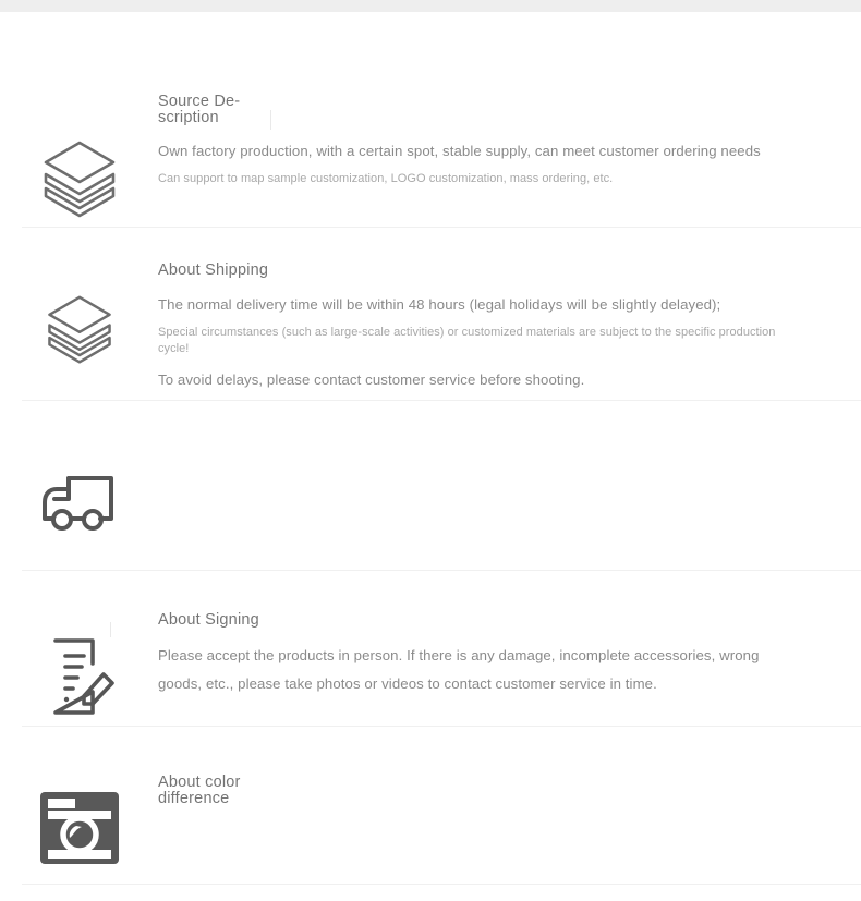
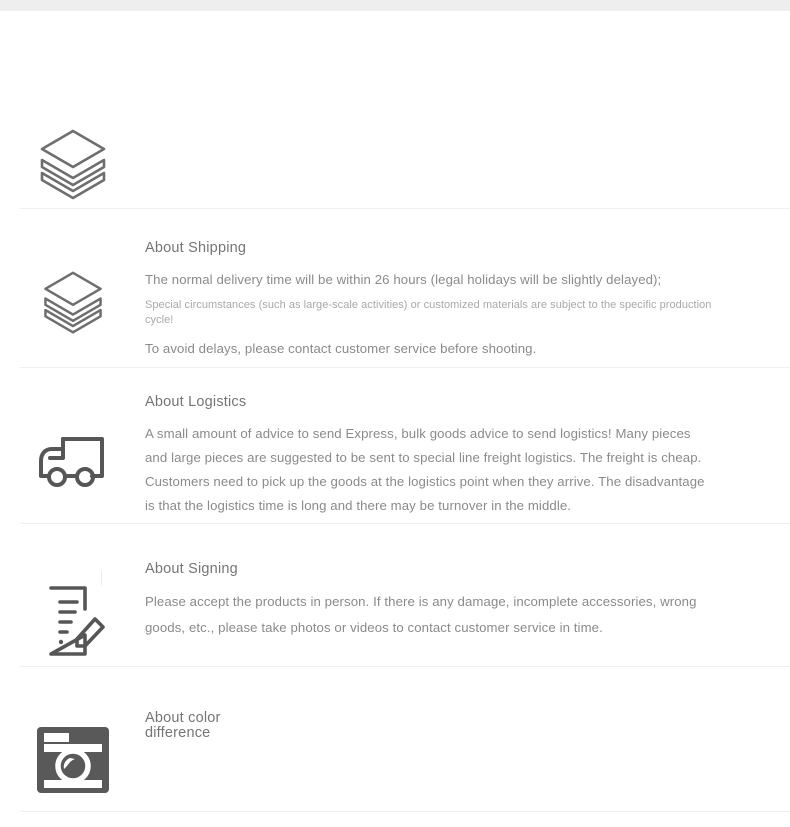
- Source De-
- scription
- Own factory production, with a certain spot, stable supply, can meet customer ordering needs
- Can support to map sample customization, LOGO customization, mass ordering, etc.
  About Shipping
- The normal delivery time will be within 48 hours (legal holidays will be slightly delayed);
+ The normal delivery time will be within 26 hours (legal holidays will be slightly delayed);
  Special circumstances (such as large-scale activities) or customized materials are subject to the specific production cycle!
  To avoid delays, please contact customer service before shooting.
+ About Logistics
+ A small amount of advice to send Express, bulk goods advice to send logistics! Many pieces and large pieces are suggested to be sent to special line freight logistics. The freight is cheap. Customers need to pick up the goods at the logistics point when they arrive. The disadvantage is that the logistics time is long and there may be turnover in the middle.
  About Signing
  Please accept the products in person. If there is any damage, incomplete accessories, wrong goods, etc., please take photos or videos to contact customer service in time.
  About color
  difference
